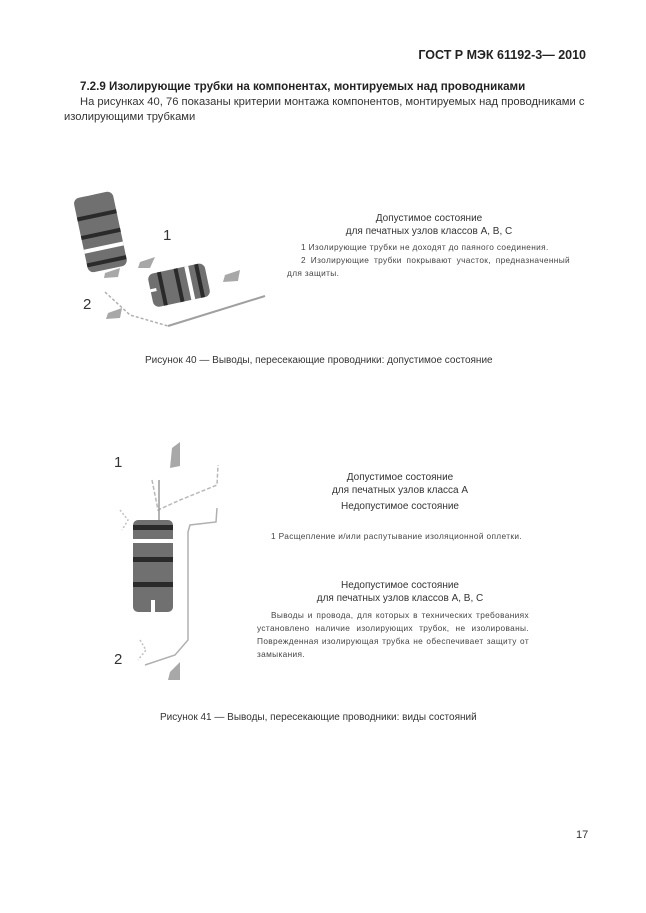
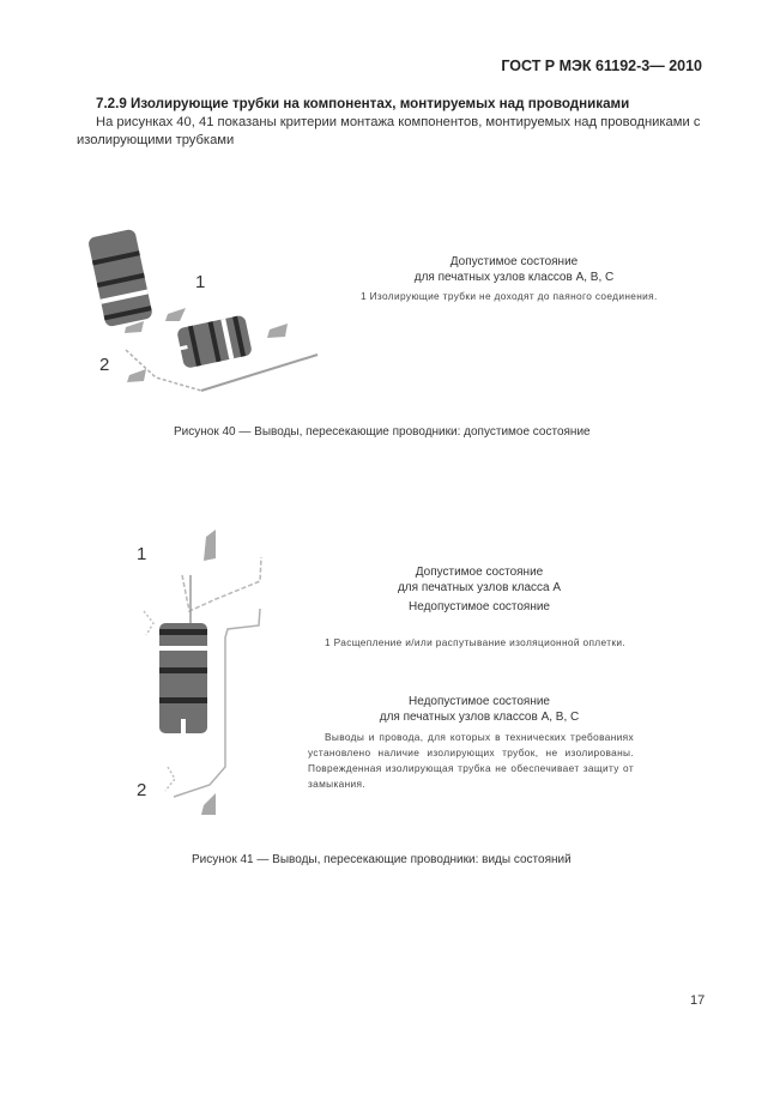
  ГОСТ Р МЭК 61192-3— 2010
  7.2.9 Изолирующие трубки на компонентах, монтируемых над проводниками
- На рисунках 40, 76 показаны критерии монтажа компонентов, монтируемых над проводниками с изолирующими трубками
+ На рисунках 40, 41 показаны критерии монтажа компонентов, монтируемых над проводниками с изолирующими трубками
  1
  2
  Допустимое состояние
  для печатных узлов классов А, В, С
  1 Изолирующие трубки не доходят до паяного соединения.
- 2 Изолирующие трубки покрывают участок, предназначенный для защиты.
  Рисунок 40 — Выводы, пересекающие проводники: допустимое состояние
  1
  2
  Допустимое состояние
  для печатных узлов класса А
  Недопустимое состояние
  1 Расщепление и/или распутывание изоляционной оплетки.
  Недопустимое состояние
  для печатных узлов классов А, В, С
  Выводы и провода, для которых в технических требованиях установлено наличие изолирующих трубок, не изолированы. Поврежденная изолирующая трубка не обеспечивает защиту от замыкания.
  Рисунок 41 — Выводы, пересекающие проводники: виды состояний
  17
